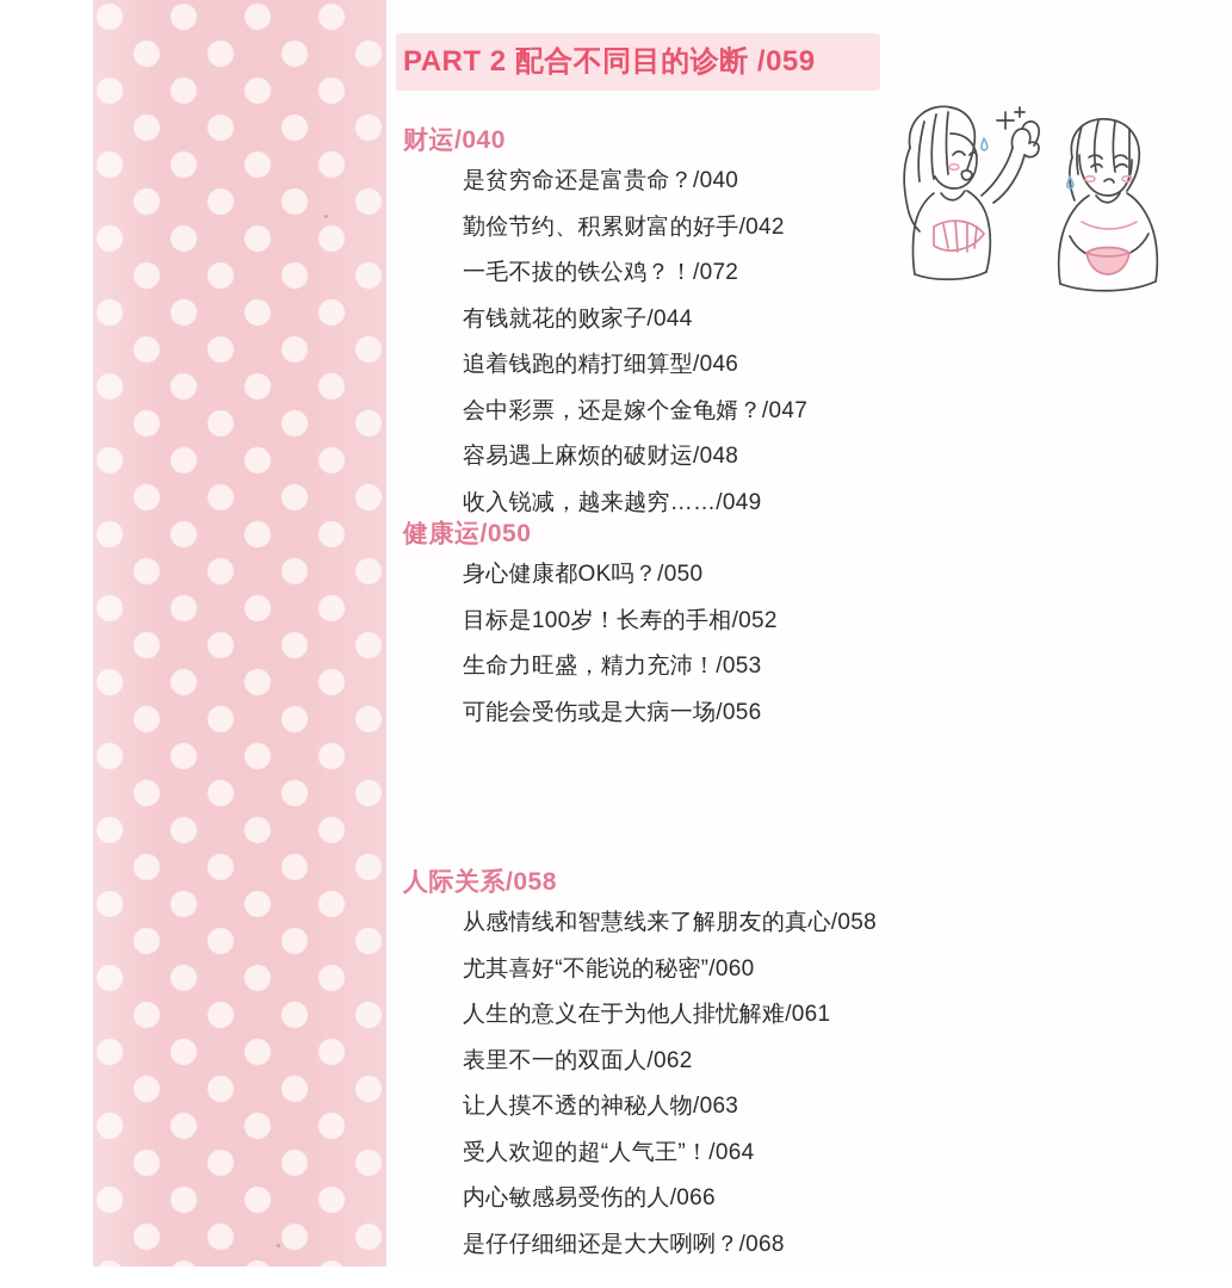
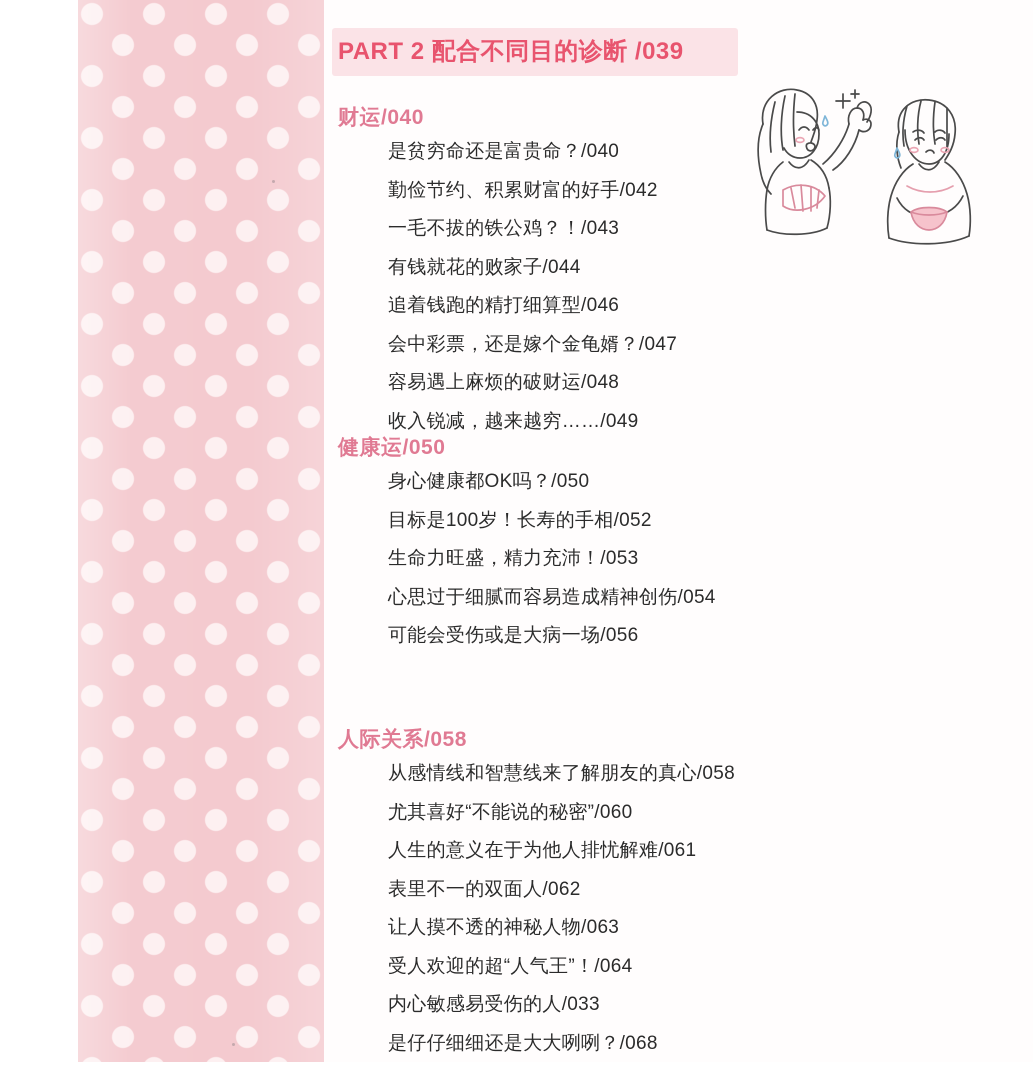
- PART 2 配合不同目的诊断 /059
+ PART 2 配合不同目的诊断 /039
  财运/040
  是贫穷命还是富贵命？/040
  勤俭节约、积累财富的好手/042
- 一毛不拔的铁公鸡？！/072
+ 一毛不拔的铁公鸡？！/043
  有钱就花的败家子/044
  追着钱跑的精打细算型/046
  会中彩票，还是嫁个金龟婿？/047
  容易遇上麻烦的破财运/048
  收入锐减，越来越穷……/049
  健康运/050
  身心健康都OK吗？/050
  目标是100岁！长寿的手相/052
  生命力旺盛，精力充沛！/053
+ 心思过于细腻而容易造成精神创伤/054
  可能会受伤或是大病一场/056
  人际关系/058
  从感情线和智慧线来了解朋友的真心/058
  尤其喜好“不能说的秘密”/060
  人生的意义在于为他人排忧解难/061
  表里不一的双面人/062
  让人摸不透的神秘人物/063
  受人欢迎的超“人气王”！/064
- 内心敏感易受伤的人/066
+ 内心敏感易受伤的人/033
  是仔仔细细还是大大咧咧？/068
